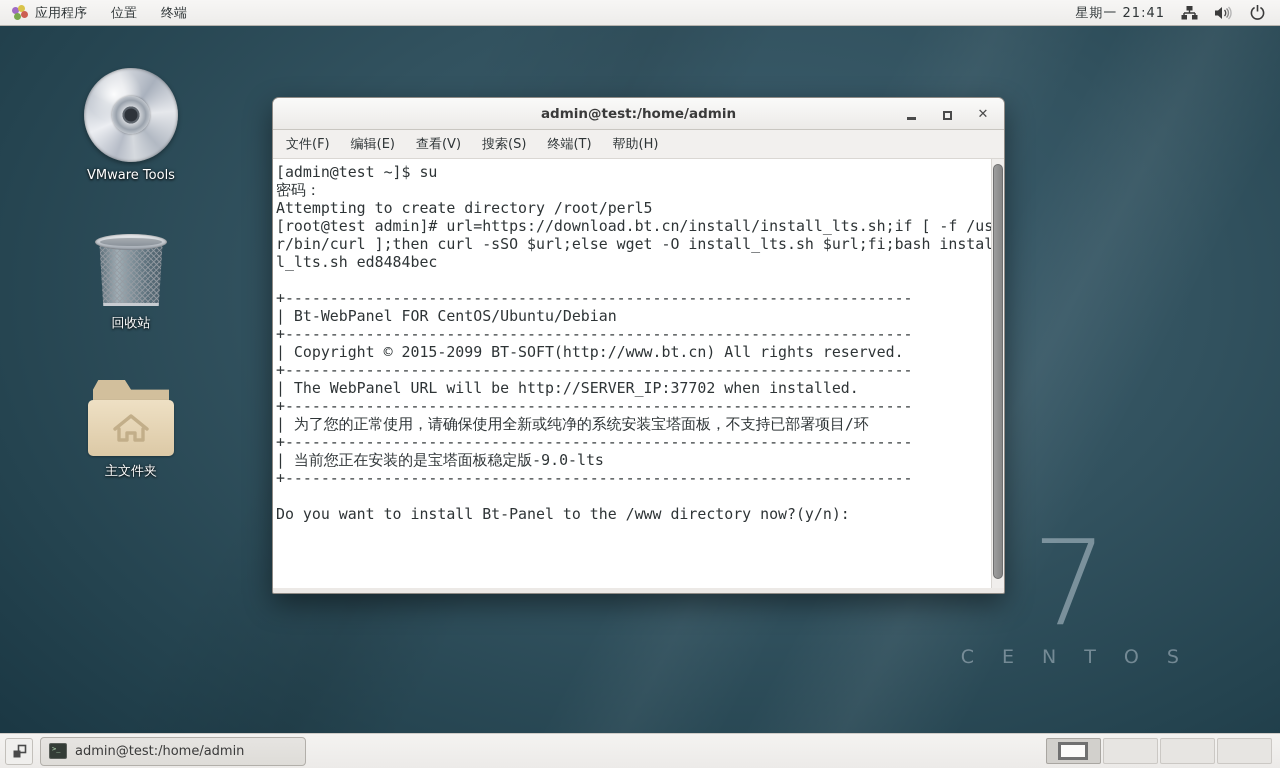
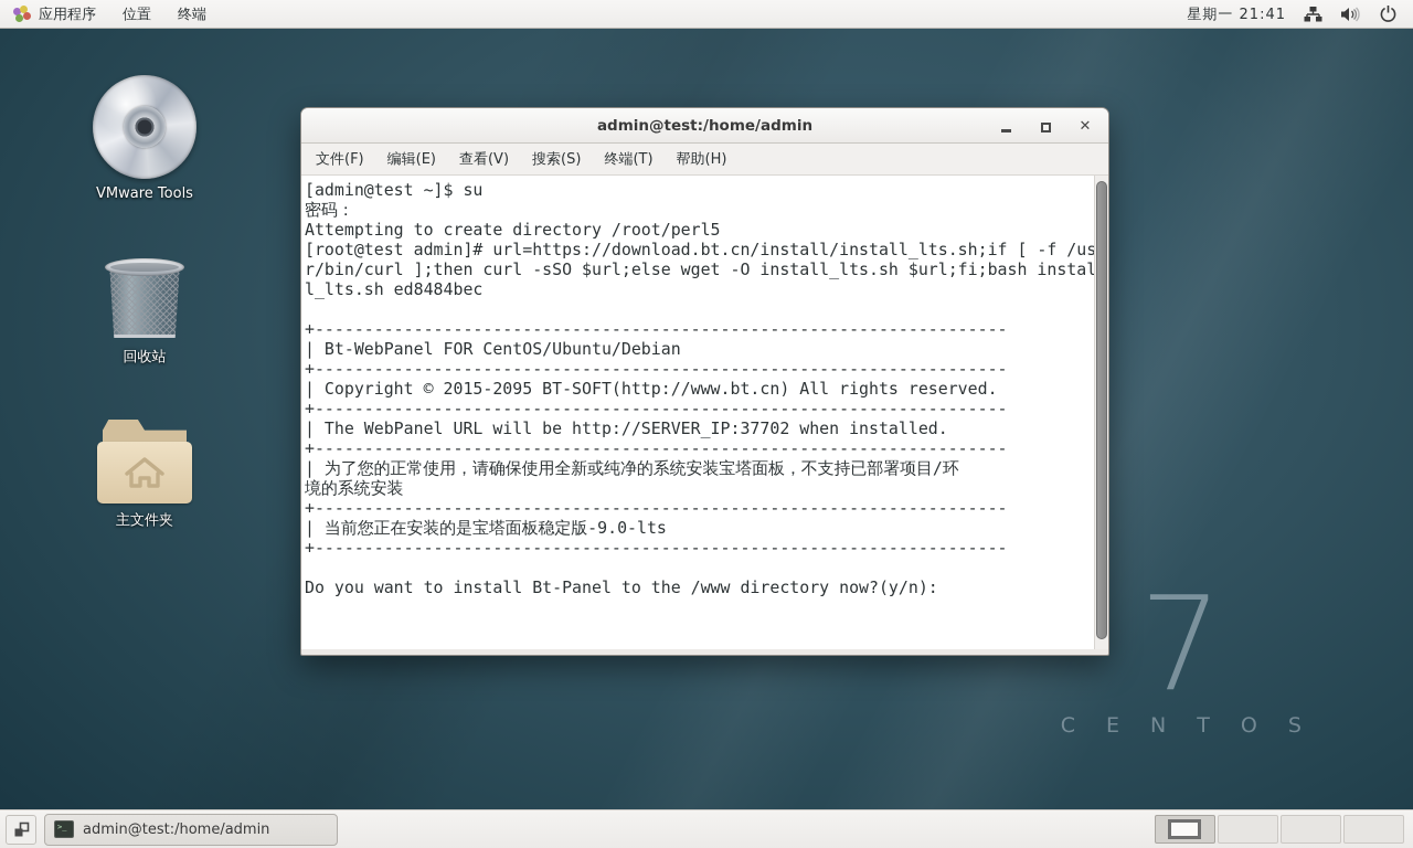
  应用程序
  位置
  终端
  星期一 21:41
  VMware Tools
  回收站
  主文件夹
  7
  C E N T O S
  admin@test:/home/admin
  ✕
  文件(F)
  编辑(E)
  查看(V)
  搜索(S)
  终端(T)
  帮助(H)
  [admin@test ~]$ su
  密码：
  Attempting to create directory /root/perl5
  [root@test admin]# url=https://download.bt.cn/install/install_lts.sh;if [ -f /us
  r/bin/curl ];then curl -sSO $url;else wget -O install_lts.sh $url;fi;bash instal
  l_lts.sh ed8484bec
  +----------------------------------------------------------------------
  | Bt-WebPanel FOR CentOS/Ubuntu/Debian
  +----------------------------------------------------------------------
- | Copyright © 2015-2099 BT-SOFT(http://www.bt.cn) All rights reserved.
+ | Copyright © 2015-2095 BT-SOFT(http://www.bt.cn) All rights reserved.
  +----------------------------------------------------------------------
  | The WebPanel URL will be http://SERVER_IP:37702 when installed.
  +----------------------------------------------------------------------
  | 为了您的正常使用，请确保使用全新或纯净的系统安装宝塔面板，不支持已部署项目/环
+ 境的系统安装
  +----------------------------------------------------------------------
  | 当前您正在安装的是宝塔面板稳定版-9.0-lts
  +----------------------------------------------------------------------
  Do you want to install Bt-Panel to the /www directory now?(y/n):
  >_
  admin@test:/home/admin
